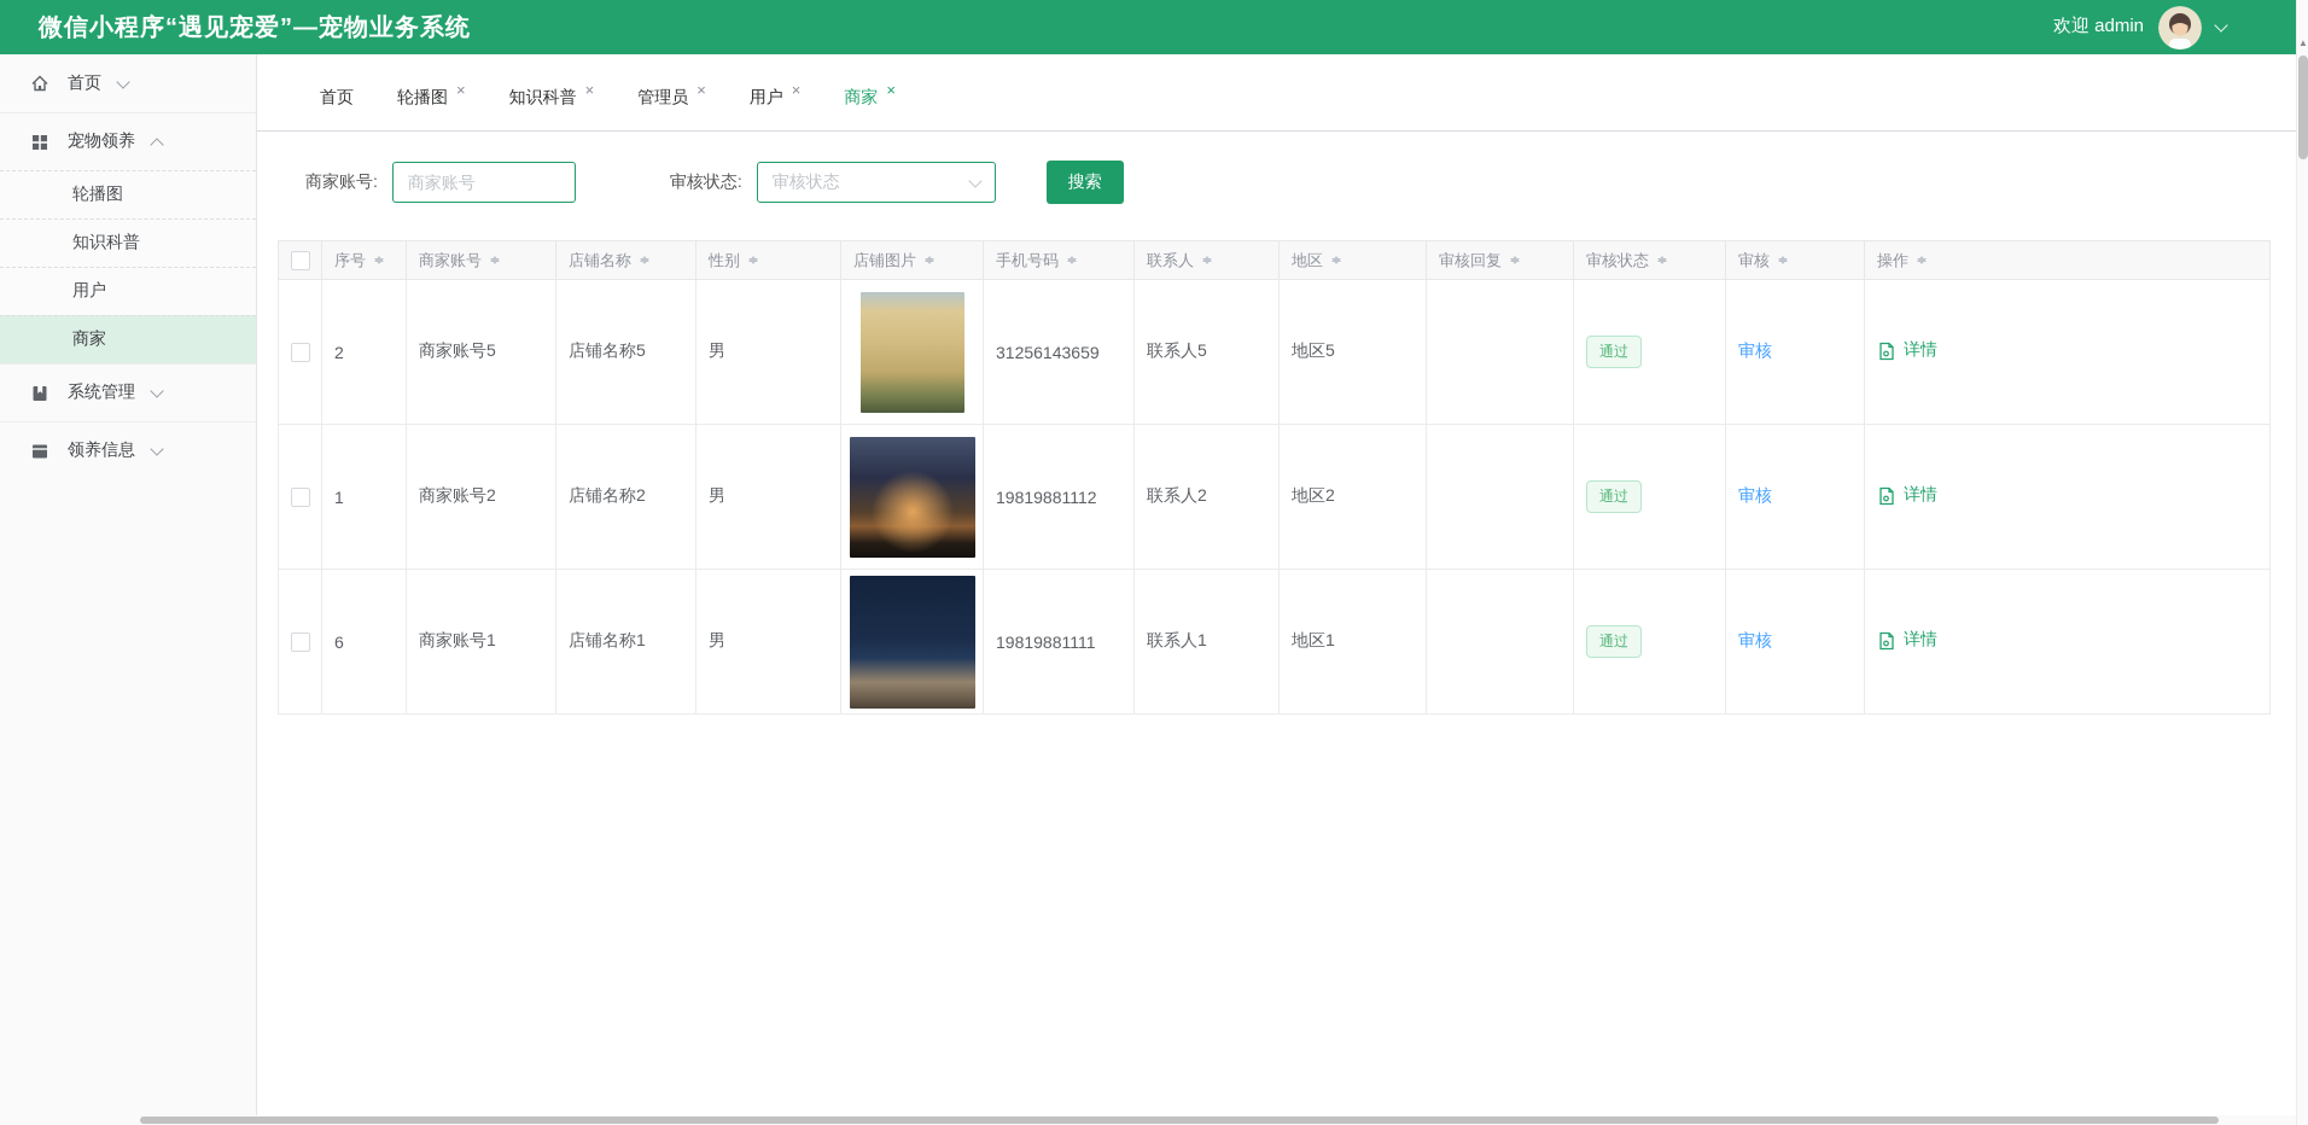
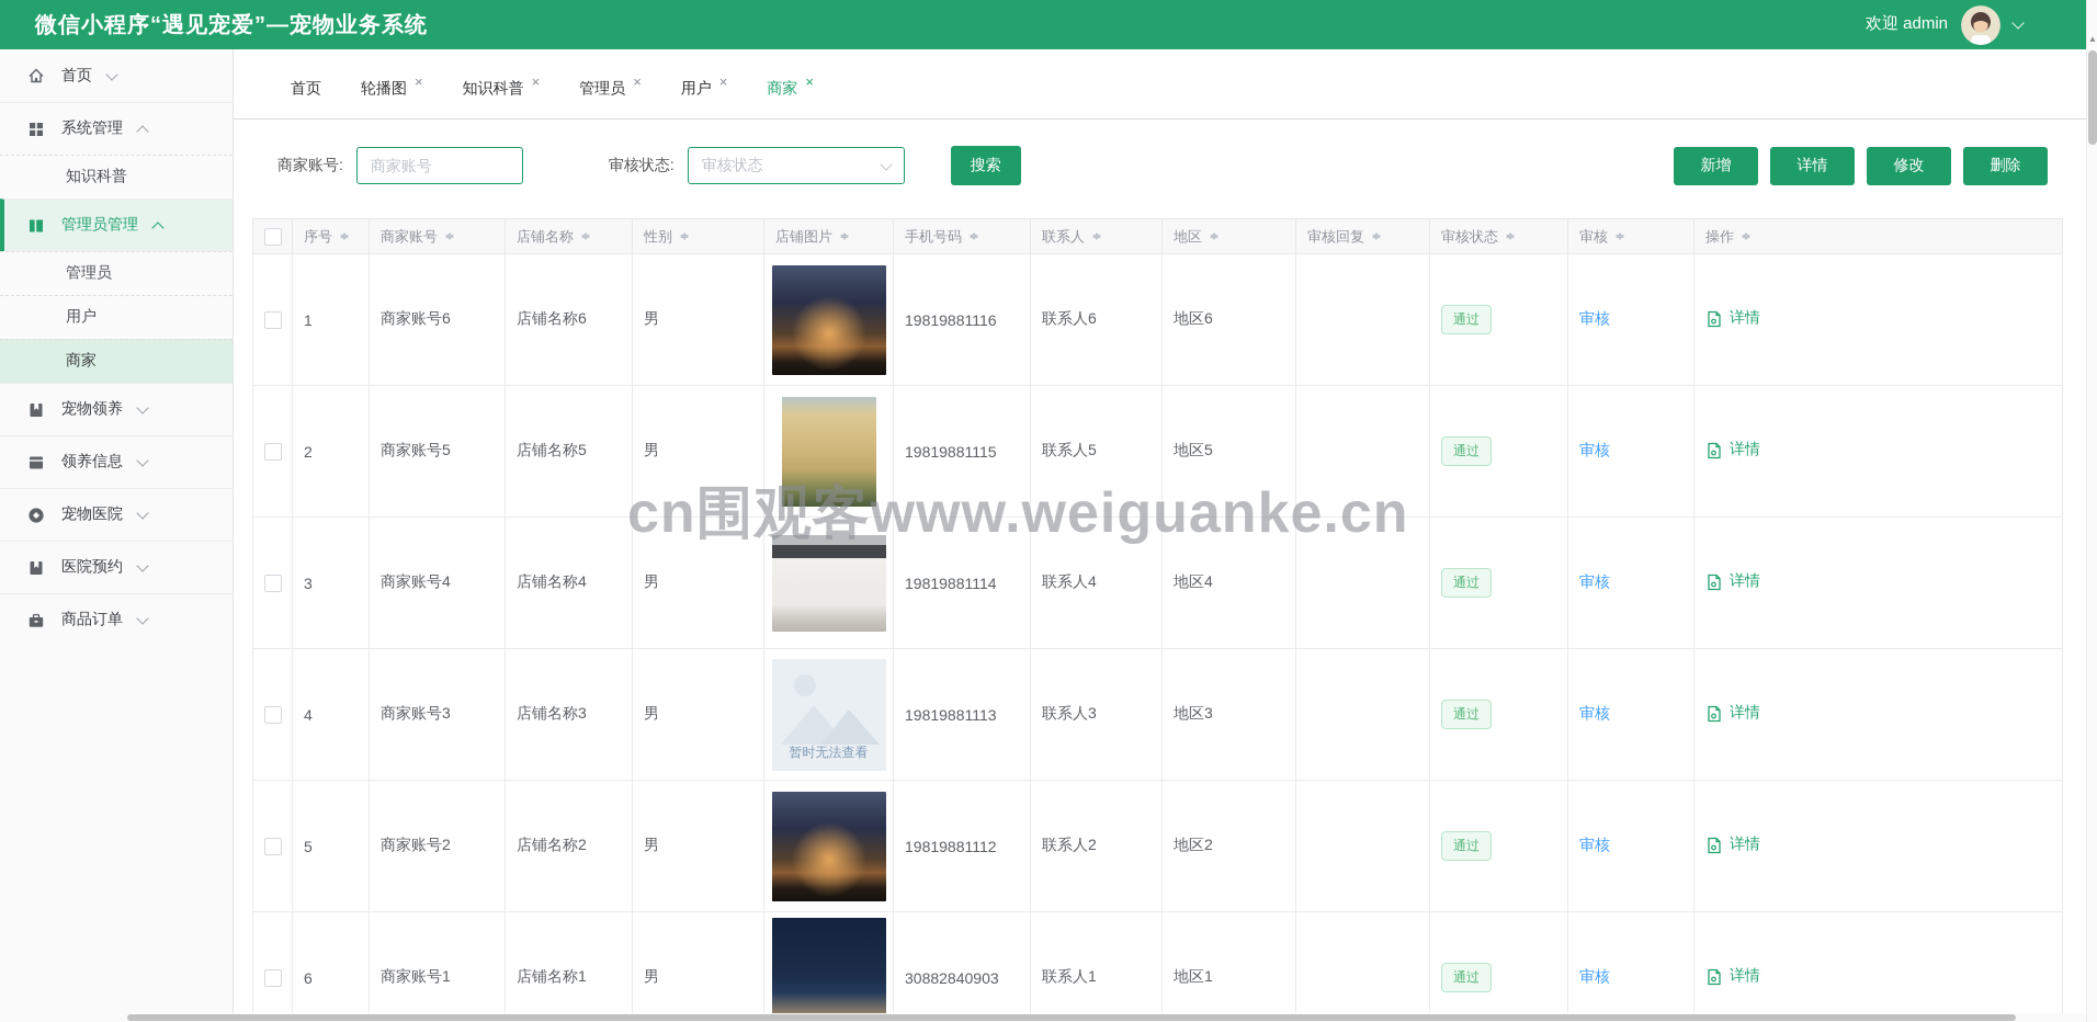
  微信小程序“遇见宠爱”—宠物业务系统
  欢迎 admin
  首页
- 宠物领养
+ 系统管理
- 轮播图
  知识科普
+ 管理员管理
+ 管理员
  用户
  商家
- 系统管理
+ 宠物领养
  领养信息
+ 宠物医院
+ 医院预约
+ 商品订单
  首页
  轮播图 ×
  知识科普 ×
  管理员 ×
  用户 ×
  商家 ×
  商家账号:
  商家账号
  审核状态:
  审核状态
  搜索
+ 新增
+ 详情
+ 修改
+ 删除
  	序号	商家账号	店铺名称	性别	店铺图片	手机号码	联系人	地区	审核回复	审核状态	审核	操作
+ 	1	商家账号6	店铺名称6	男		19819881116	联系人6	地区6		通过	审核	详情
- 	2	商家账号5	店铺名称5	男		31256143659	联系人5	地区5		通过	审核	详情
+ 	2	商家账号5	店铺名称5	男		19819881115	联系人5	地区5		通过	审核	详情
+ 	3	商家账号4	店铺名称4	男		19819881114	联系人4	地区4		通过	审核	详情
+ 	4	商家账号3	店铺名称3	男	暂时无法查看	19819881113	联系人3	地区3		通过	审核	详情
- 	1	商家账号2	店铺名称2	男		19819881112	联系人2	地区2		通过	审核	详情
+ 	5	商家账号2	店铺名称2	男		19819881112	联系人2	地区2		通过	审核	详情
- 	6	商家账号1	店铺名称1	男		19819881111	联系人1	地区1		通过	审核	详情
+ 	6	商家账号1	店铺名称1	男		30882840903	联系人1	地区1		通过	审核	详情
+ cn围观客www.weiguanke.cn
  ▲
